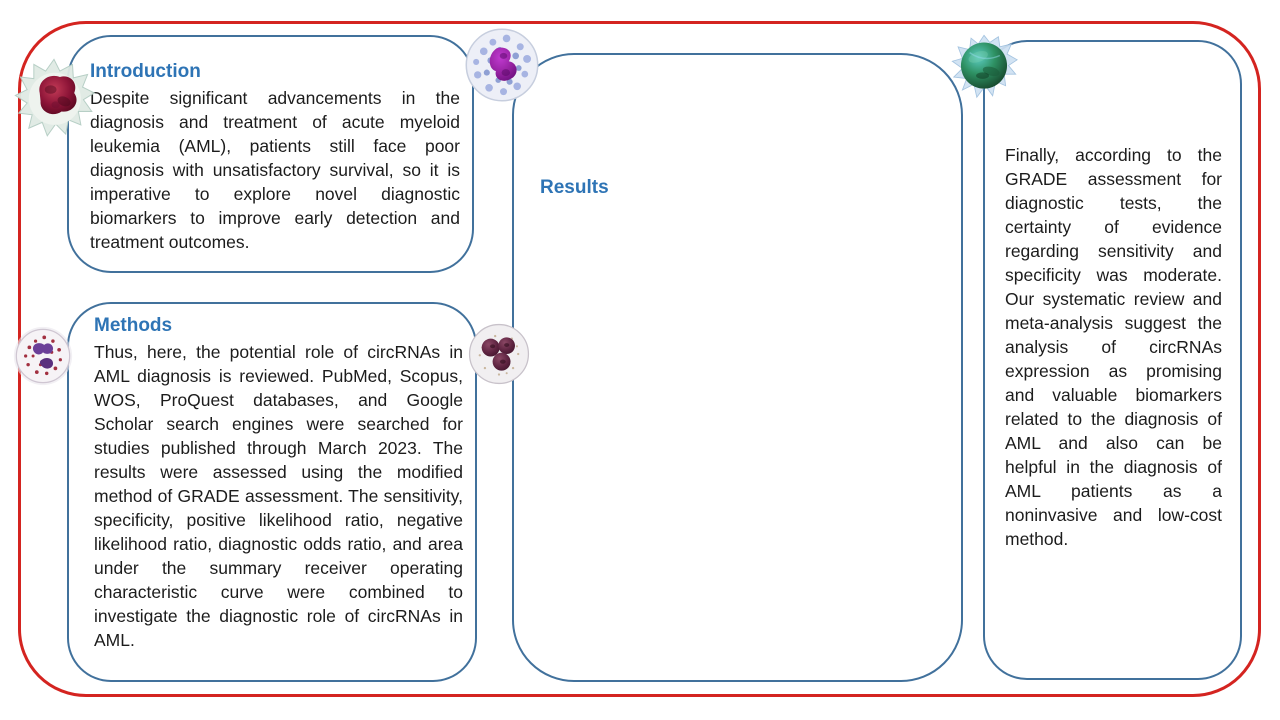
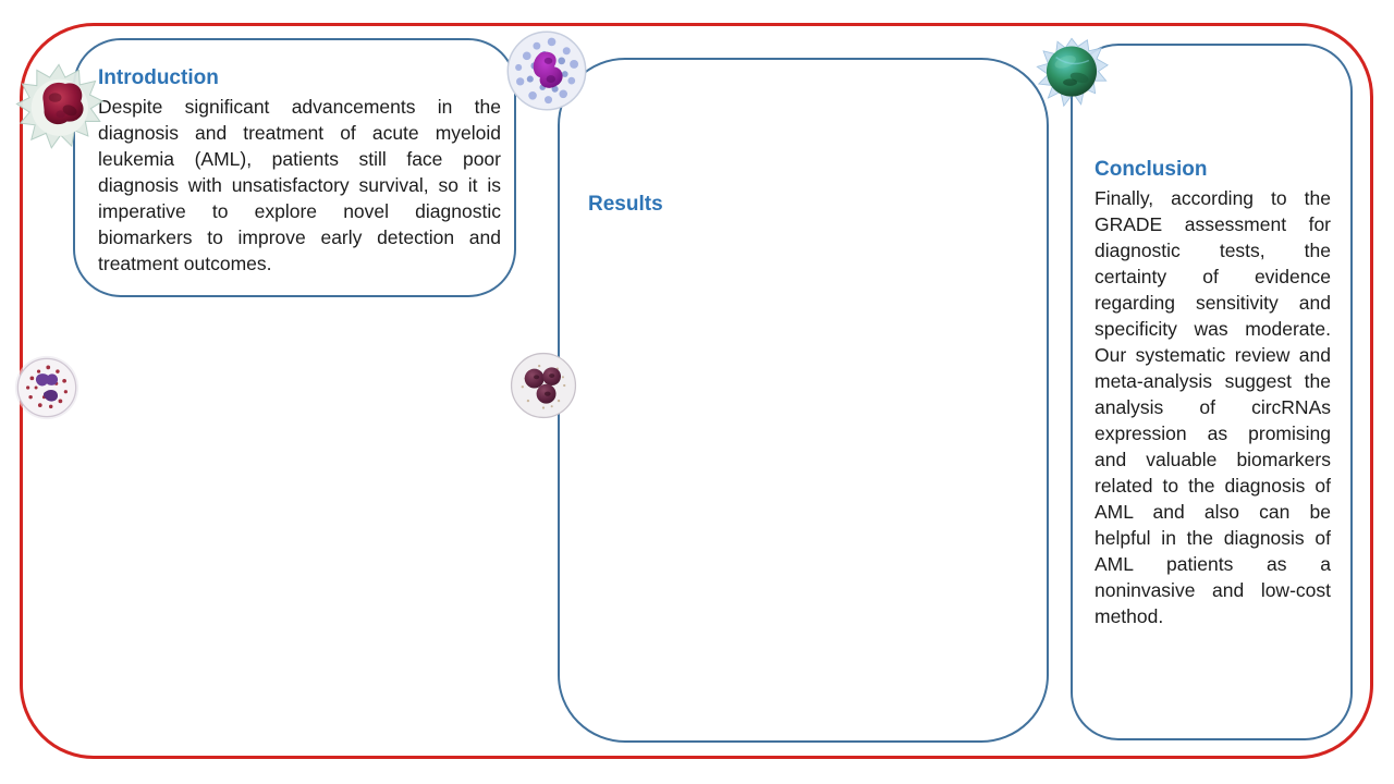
  Introduction
  Despite significant advancements in the diagnosis and treatment of acute myeloid leukemia (AML), patients still face poor diagnosis with unsatisfactory survival, so it is imperative to explore novel diagnostic biomarkers to improve early detection and treatment outcomes.
- Methods
- Thus, here, the potential role of circRNAs in AML diagnosis is reviewed. PubMed, Scopus, WOS, ProQuest databases, and Google Scholar search engines were searched for studies published through March 2023. The results were assessed using the modified method of GRADE assessment. The sensitivity, specificity, positive likelihood ratio, negative likelihood ratio, diagnostic odds ratio, and area under the summary receiver operating characteristic curve were combined to investigate the diagnostic role of circRNAs in AML.
  Results
+ Conclusion
  Finally, according to the GRADE assessment for diagnostic tests, the certainty of evidence regarding sensitivity and specificity was moderate. Our systematic review and meta-analysis suggest the analysis of circRNAs expression as promising and valuable biomarkers related to the diagnosis of AML and also can be helpful in the diagnosis of AML patients as a noninvasive and low-cost method.
